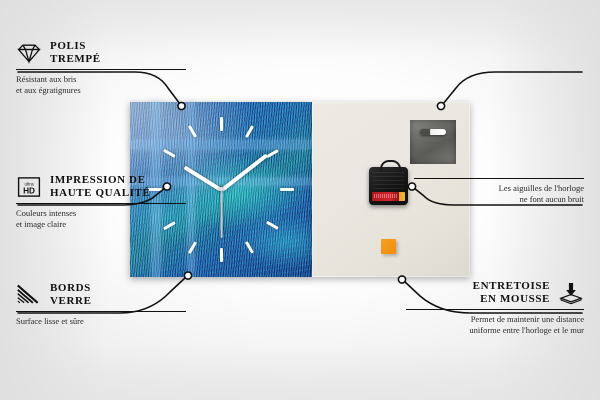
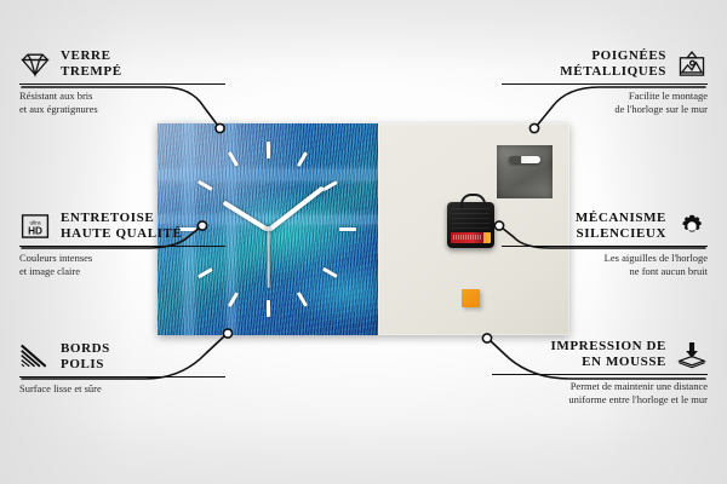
- POLIS
+ VERRE
  TREMPÉ
  Résistant aux bris
  et aux égratignures
  HD
- IMPRESSION DE
+ ENTRETOISE
  HAUTE QUALITÉ
  Couleurs intenses
  et image claire
  BORDS
- VERRE
+ POLIS
  Surface lisse et sûre
+ POIGNÉES
+ MÉTALLIQUES
+ Facilite le montage
+ de l'horloge sur le mur
+ MÉCANISME
+ SILENCIEUX
  Les aiguilles de l'horloge
  ne font aucun bruit
- ENTRETOISE
+ IMPRESSION DE
  EN MOUSSE
  Permet de maintenir une distance
  uniforme entre l'horloge et le mur
